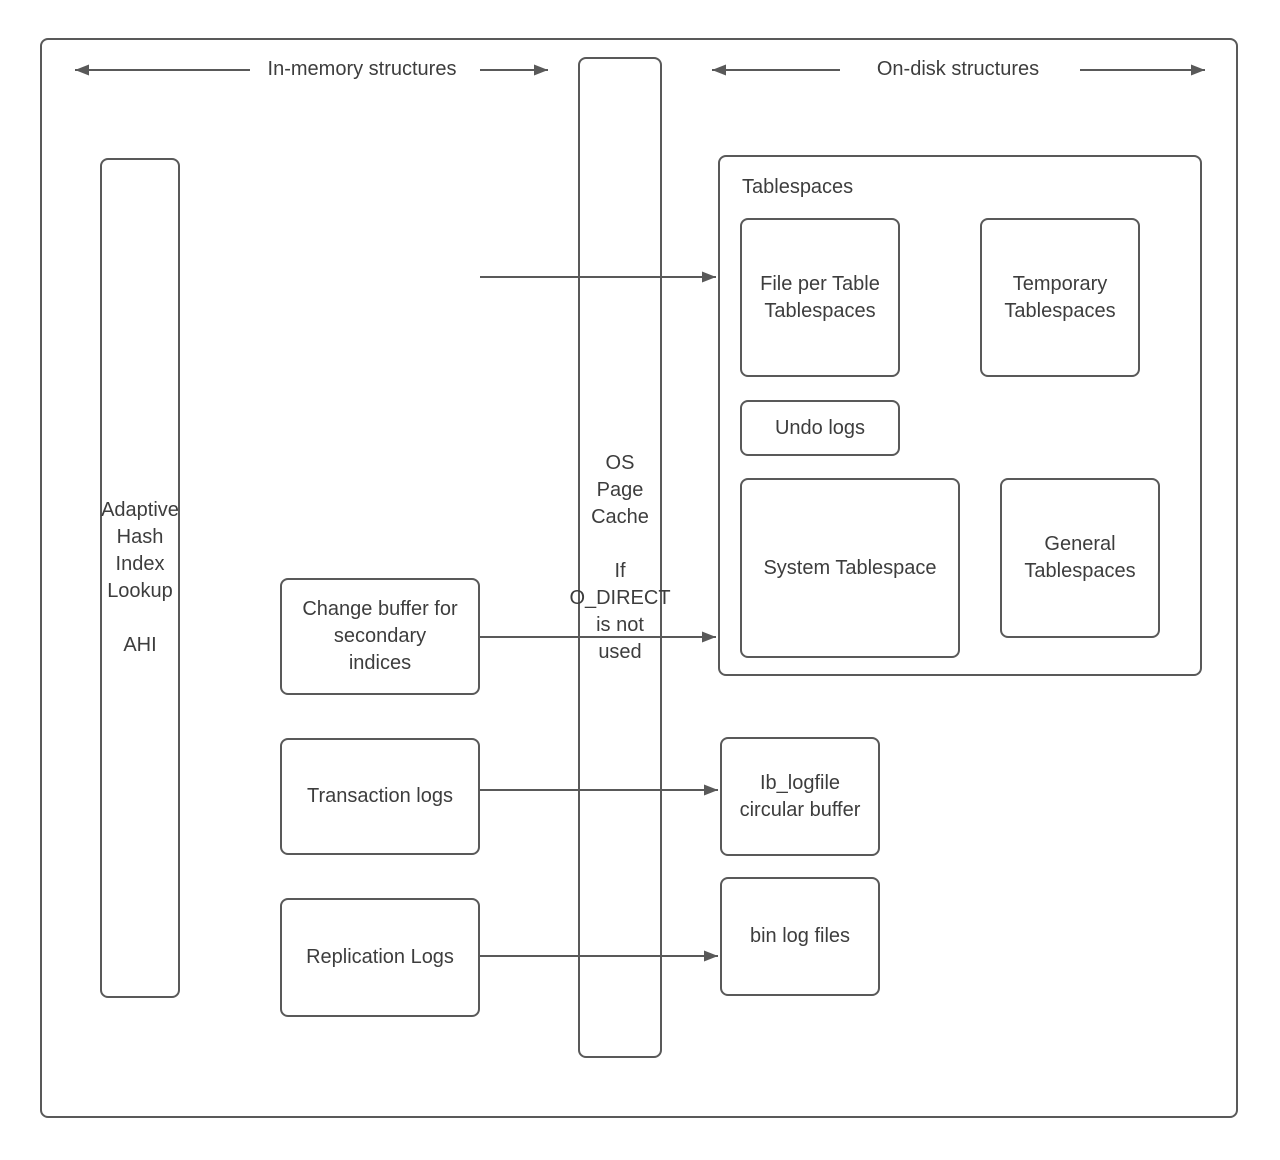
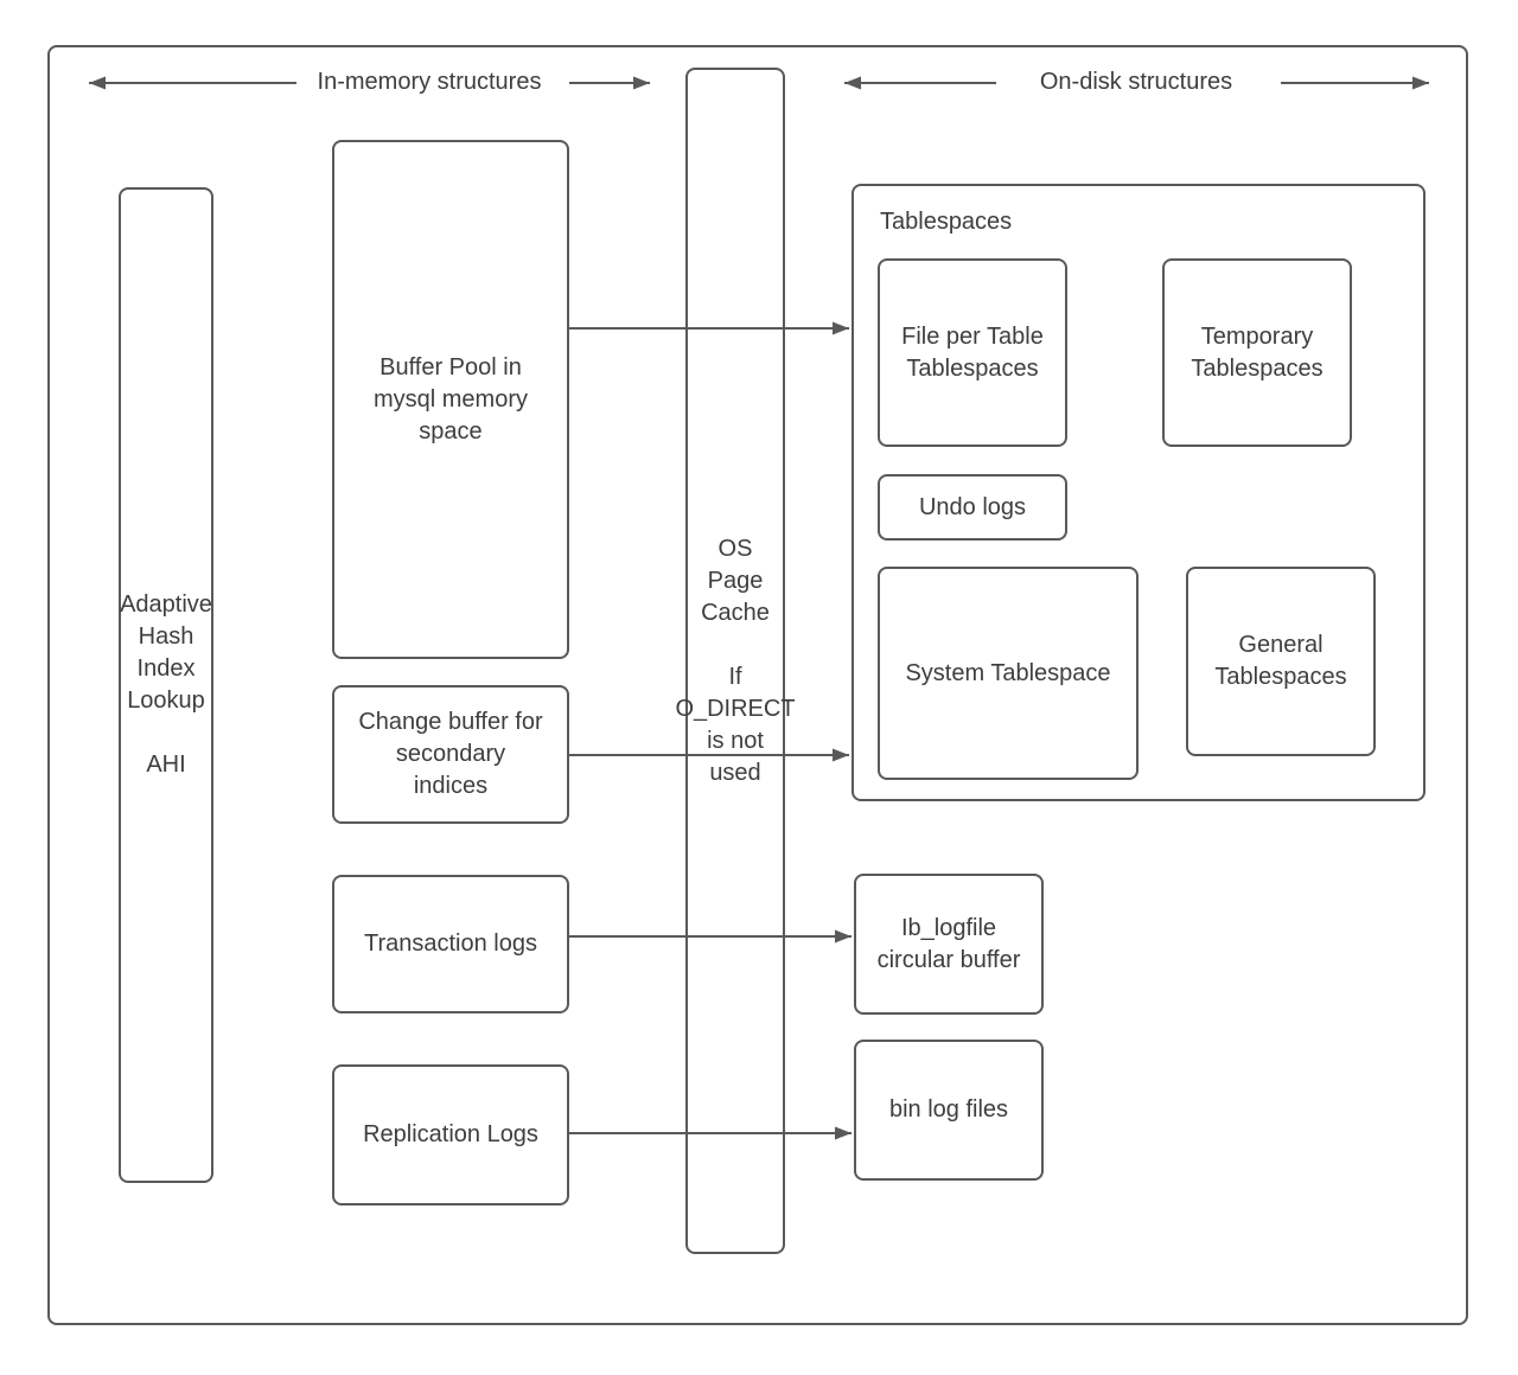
  In-memory structures
  On-disk structures
  Adaptive
  Hash
  Index
  Lookup
  AHI
+ Buffer Pool in
+ mysql memory
+ space
  Change buffer for
  secondary
  indices
  Transaction logs
  Replication Logs
  OS
  Page
  Cache
  If
  O_DIRECT
  is not
  used
  Tablespaces
  File per Table
  Tablespaces
  Temporary
  Tablespaces
  Undo logs
  System Tablespace
  General
  Tablespaces
  Ib_logfile
  circular buffer
  bin log files
